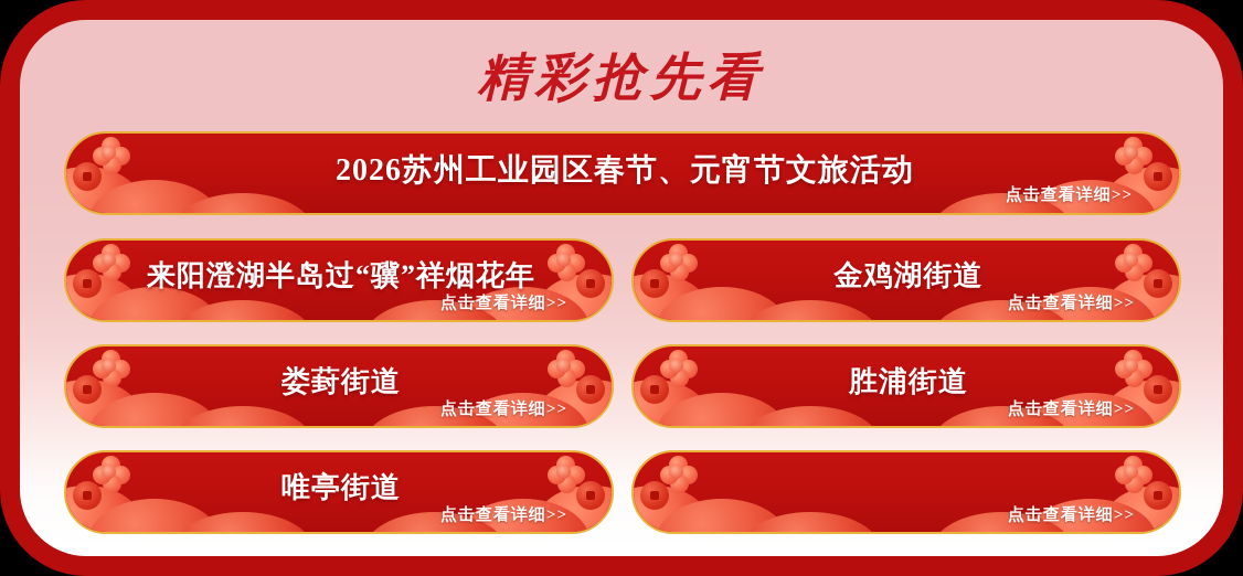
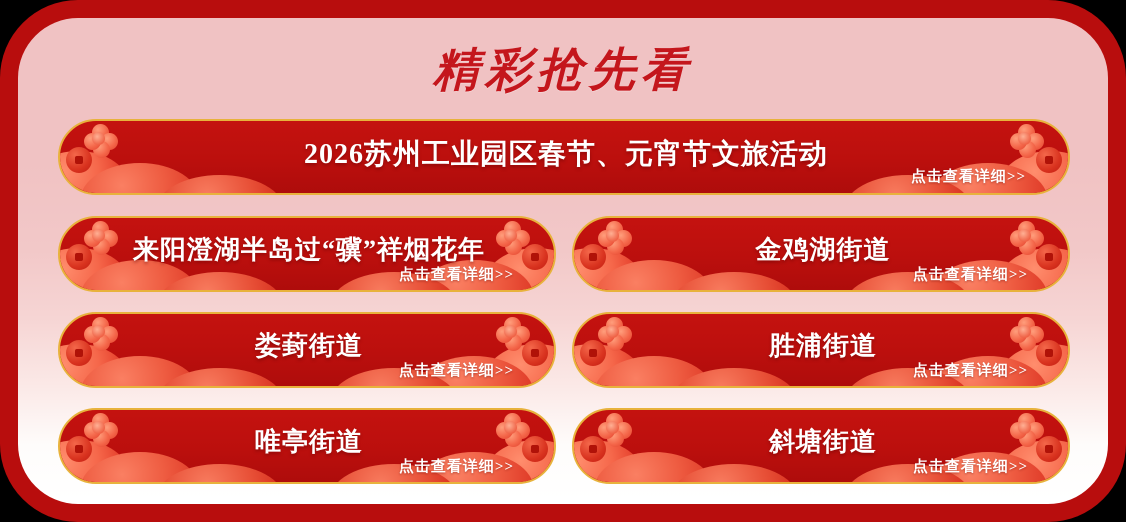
  精彩抢先看
  2026苏州工业园区春节、元宵节文旅活动
  点击查看详细>>
  来阳澄湖半岛过“骥”祥烟花年
  点击查看详细>>
  金鸡湖街道
  点击查看详细>>
  娄葑街道
  点击查看详细>>
  胜浦街道
  点击查看详细>>
  唯亭街道
  点击查看详细>>
+ 斜塘街道
  点击查看详细>>
